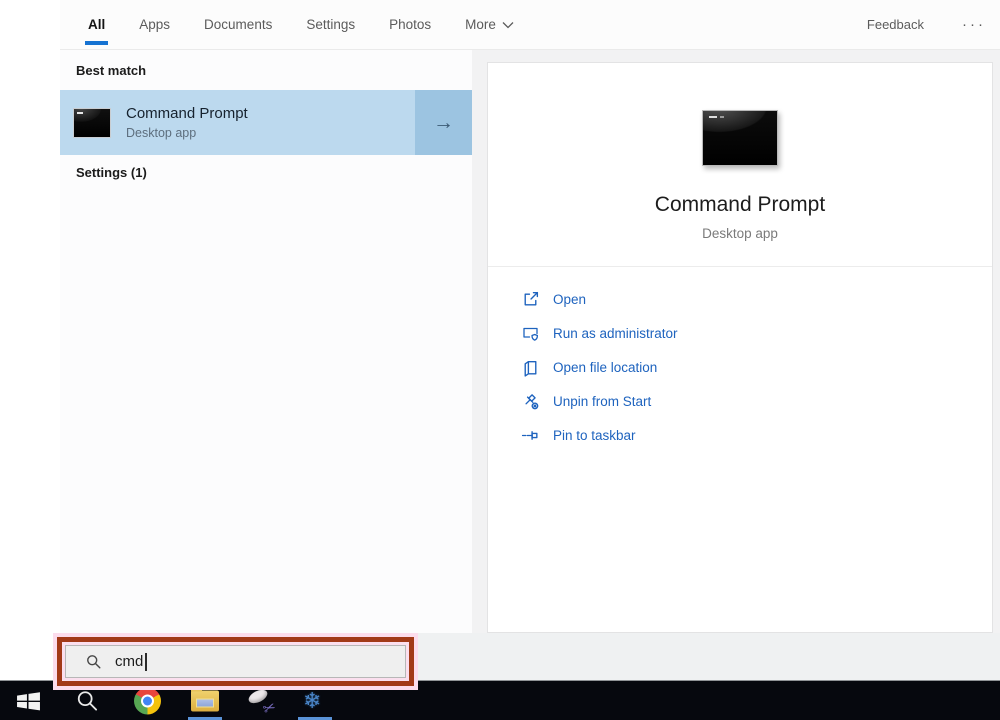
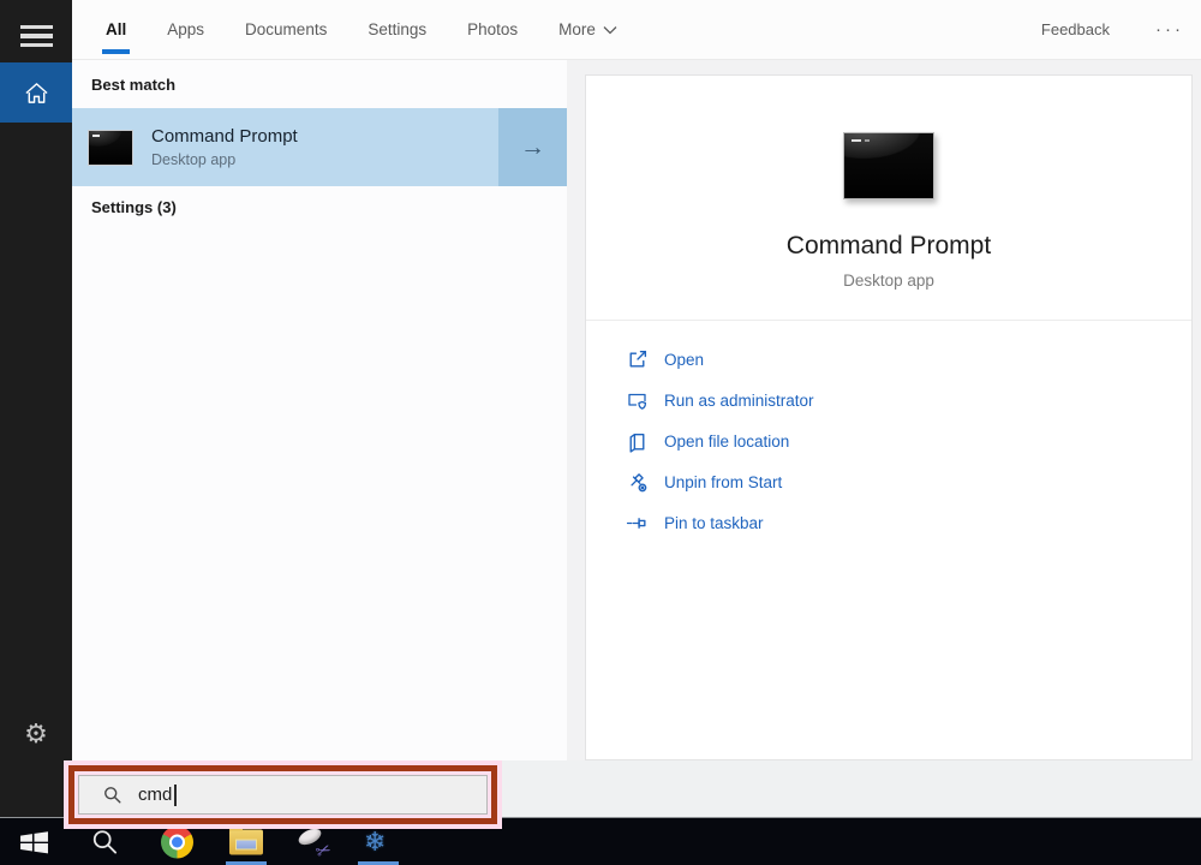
+ ⚙
  All
  Apps
  Documents
  Settings
  Photos
  More
  Feedback
  ···
  Best match
  Command Prompt
  Desktop app
  →
- Settings (1)
+ Settings (3)
  Command Prompt
  Desktop app
  Open
  Run as administrator
  Open file location
  Unpin from Start
  Pin to taskbar
  cmd
  ❄
